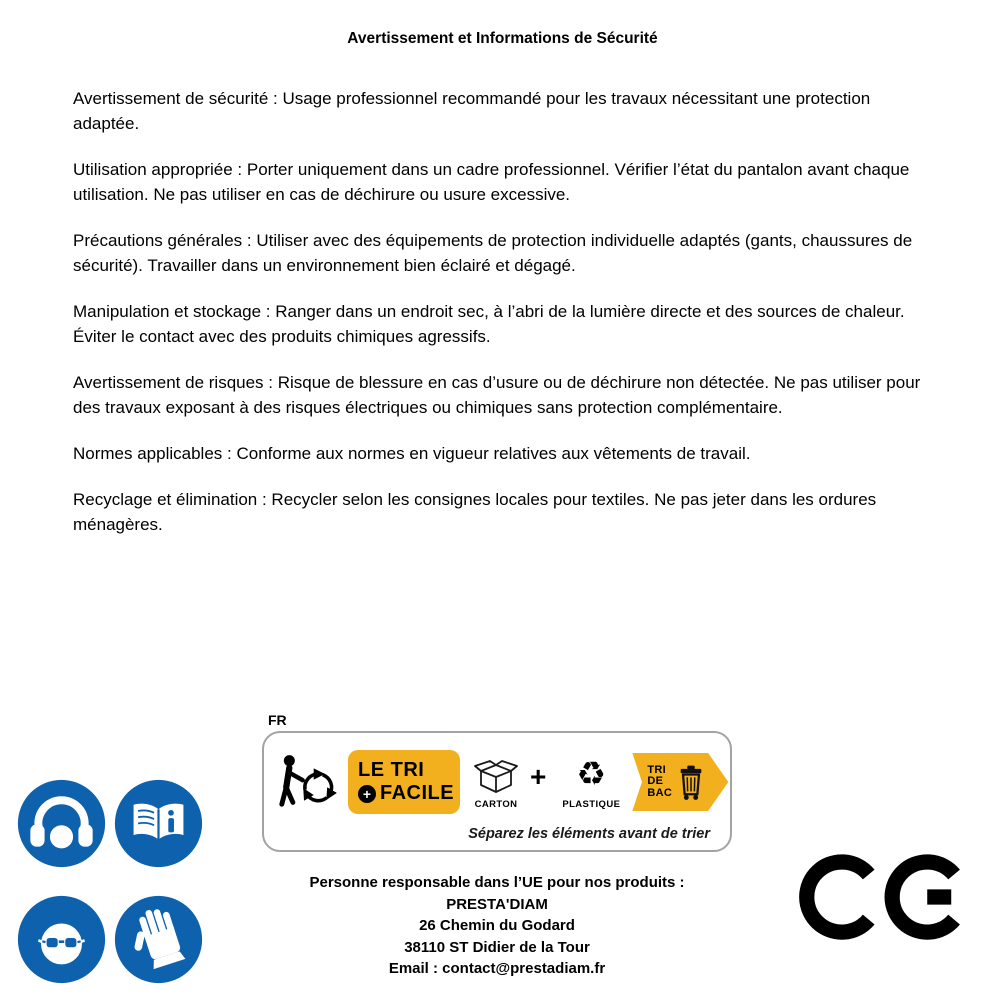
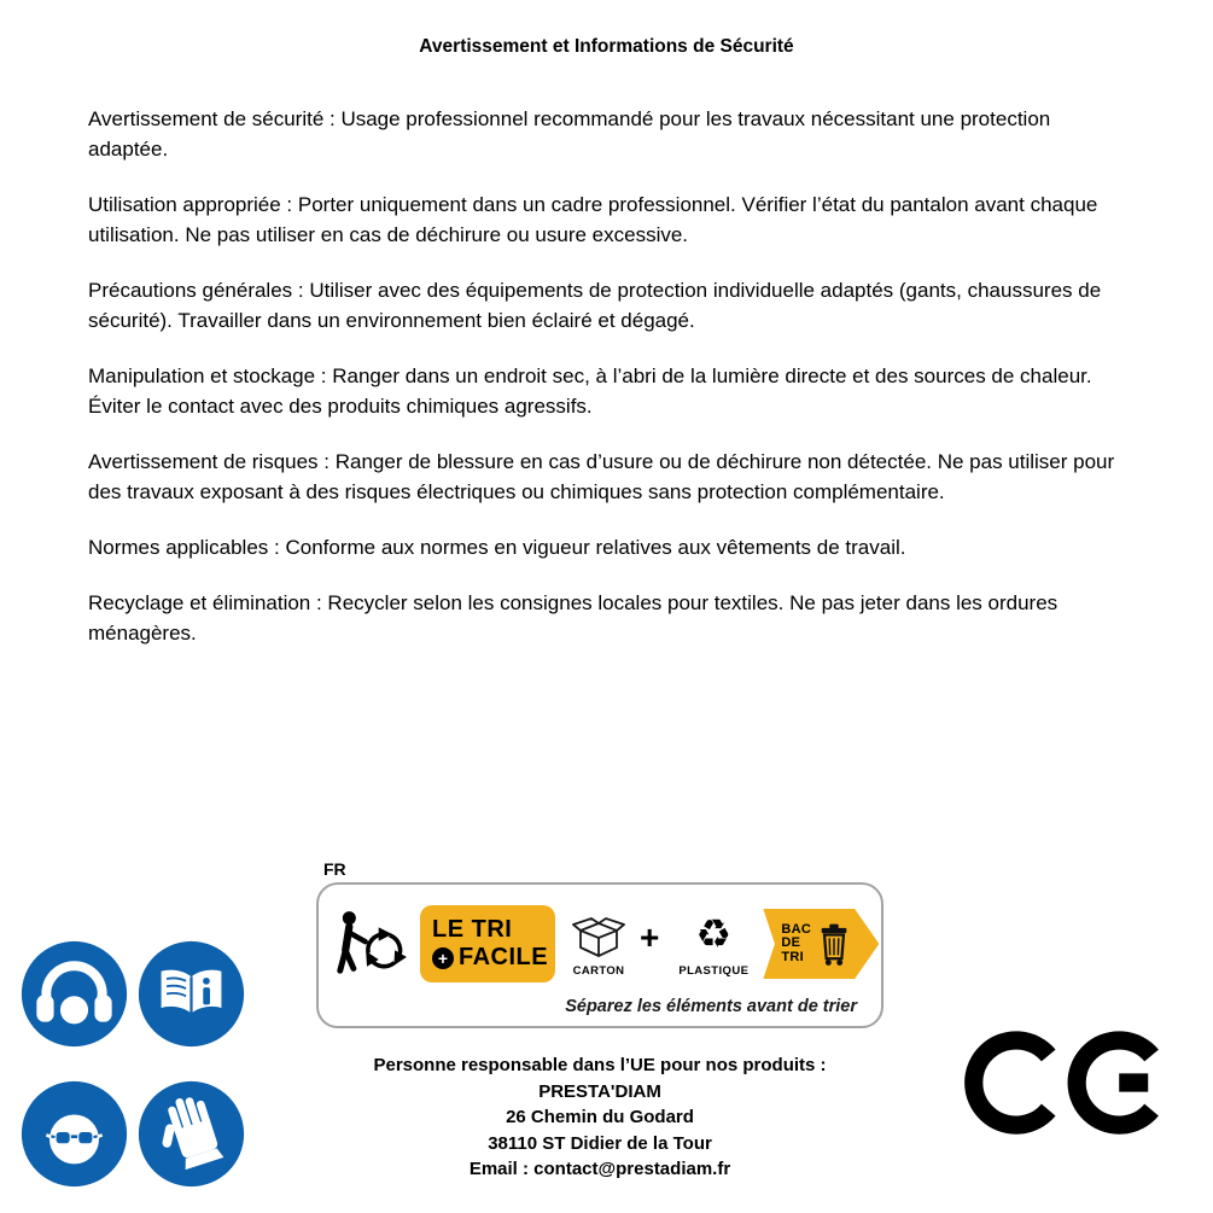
  Avertissement et Informations de Sécurité
  Avertissement de sécurité : Usage professionnel recommandé pour les travaux nécessitant une protection adaptée.
  Utilisation appropriée : Porter uniquement dans un cadre professionnel. Vérifier l’état du pantalon avant chaque utilisation. Ne pas utiliser en cas de déchirure ou usure excessive.
  Précautions générales : Utiliser avec des équipements de protection individuelle adaptés (gants, chaussures de sécurité). Travailler dans un environnement bien éclairé et dégagé.
  Manipulation et stockage : Ranger dans un endroit sec, à l’abri de la lumière directe et des sources de chaleur. Éviter le contact avec des produits chimiques agressifs.
- Avertissement de risques : Risque de blessure en cas d’usure ou de déchirure non détectée. Ne pas utiliser pour des travaux exposant à des risques électriques ou chimiques sans protection complémentaire.
+ Avertissement de risques : Ranger de blessure en cas d’usure ou de déchirure non détectée. Ne pas utiliser pour des travaux exposant à des risques électriques ou chimiques sans protection complémentaire.
  Normes applicables : Conforme aux normes en vigueur relatives aux vêtements de travail.
  Recyclage et élimination : Recycler selon les consignes locales pour textiles. Ne pas jeter dans les ordures ménagères.
  FR
  LE TRI
  +
  FACILE
  CARTON
  +
  ♻
  PLASTIQUE
- TRI
+ BAC
  DE
- BAC
+ TRI
  Séparez les éléments avant de trier
  Personne responsable dans l’UE pour nos produits :
  PRESTA'DIAM
  26 Chemin du Godard
  38110 ST Didier de la Tour
  Email : contact@prestadiam.fr
